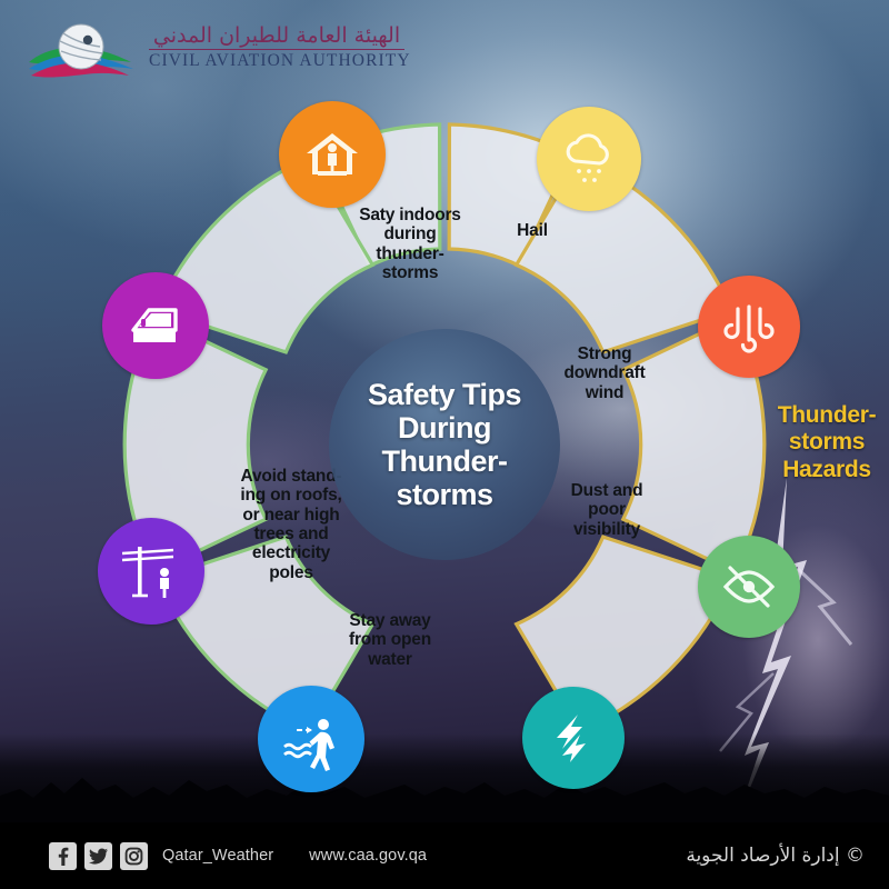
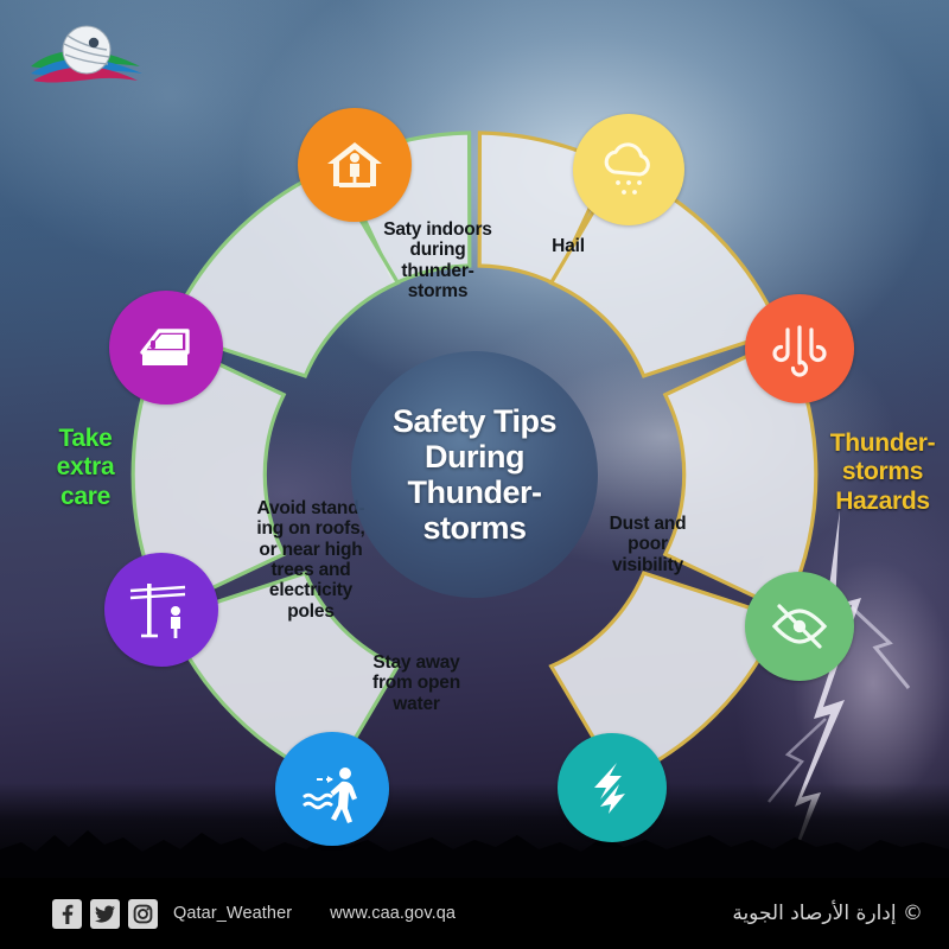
- الهيئة العامة للطيران المدني
- CIVIL AVIATION AUTHORITY
  Saty indoors
  during
  thunder-
  storms
  Avoid stand
  ing on roofs,
  or near high
  trees and
  electricity
  poles
  Stay away
  from open
  water
  Hail
- Strong
- downdraft
- wind
  Dust and
  poor
  visibility
  Safety Tips
  During
  Thunder-
  storms
+ Take
+ extra
+ care
  Thunder-
  storms
  Hazards
  Qatar_Weather
  www.caa.gov.qa
  © إدارة الأرصاد الجوية
